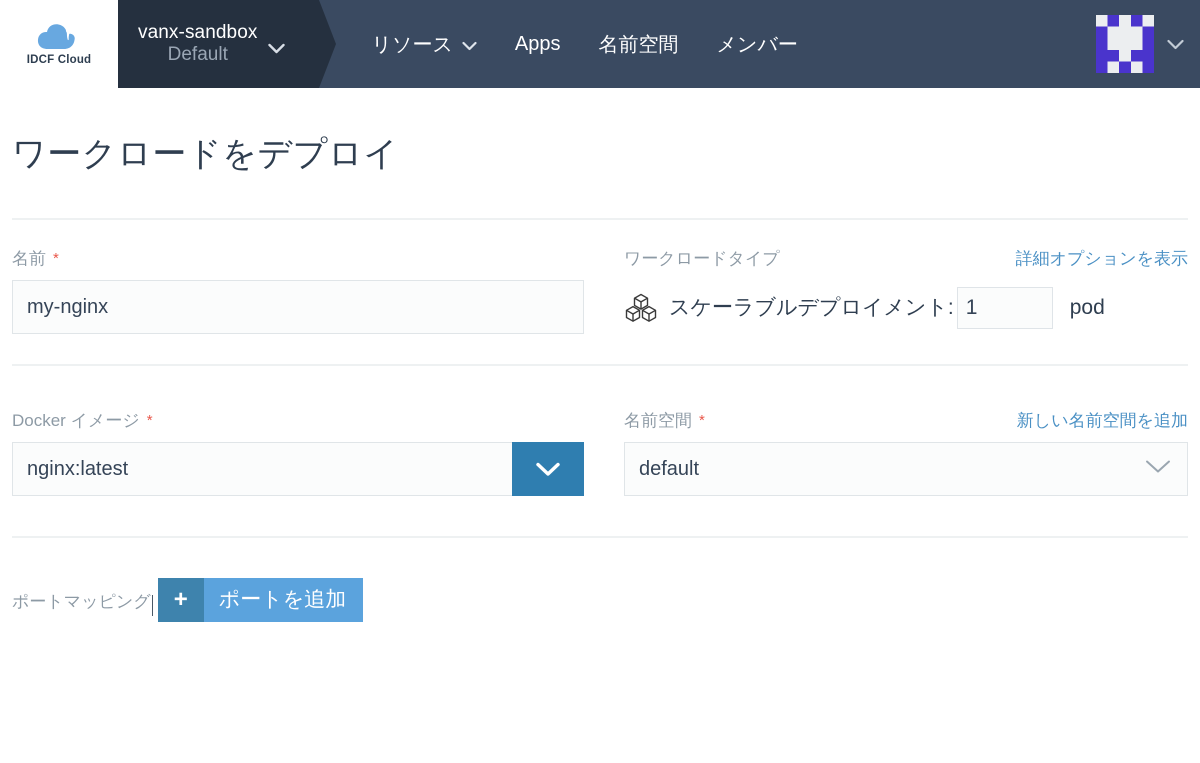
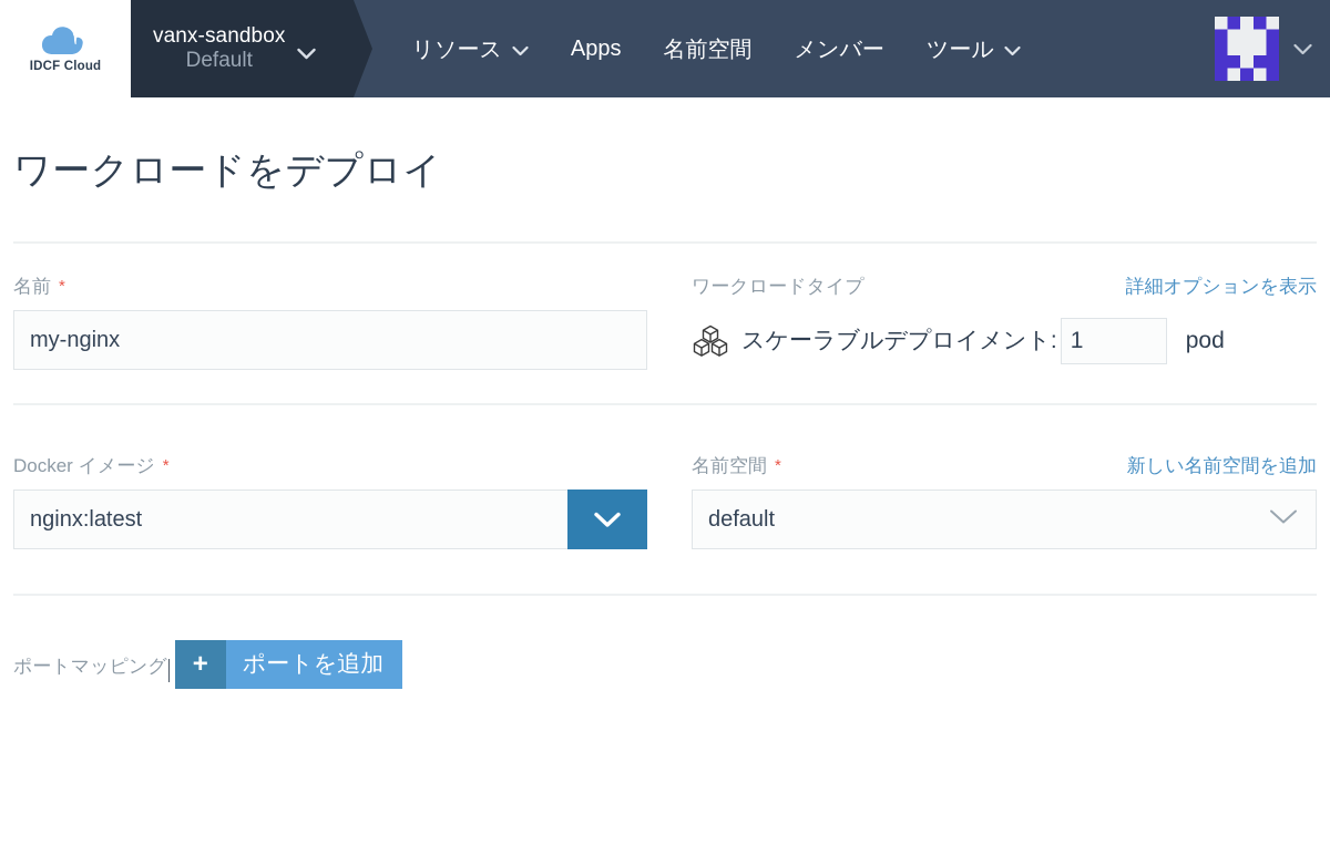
  IDCF Cloud
  vanx-sandbox
  Default
  リソース
  Apps
  名前空間
  メンバー
+ ツール
  ワークロードをデプロイ
  名前
  *
  my-nginx
  ワークロードタイプ
  詳細オプションを表示
  スケーラブルデプロイメント:
  1
  pod
  Docker イメージ
  *
  nginx:latest
  名前空間
  *
  新しい名前空間を追加
  default
  ポートマッピング
  +
  ポートを追加
